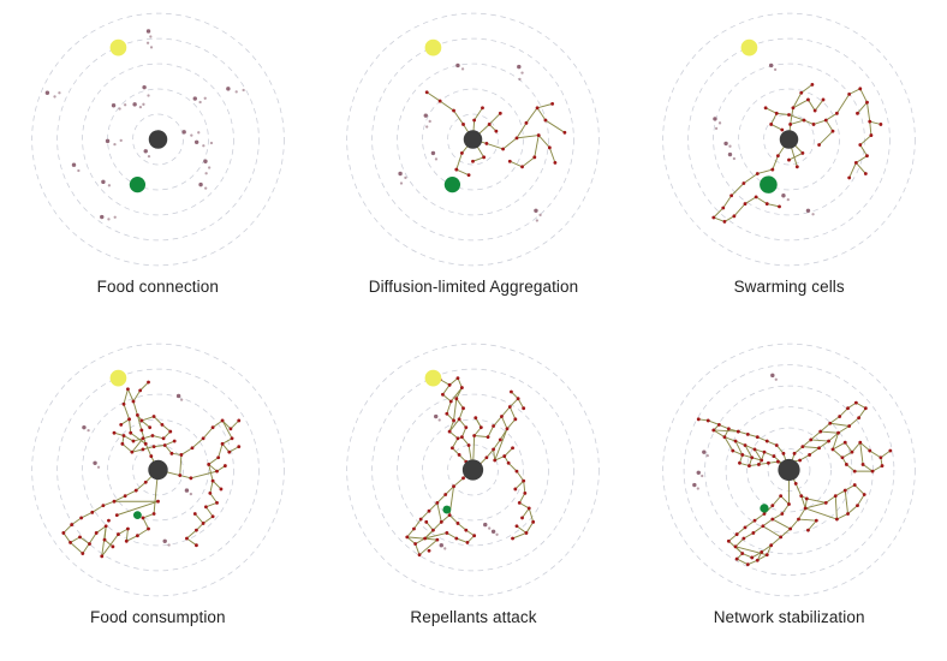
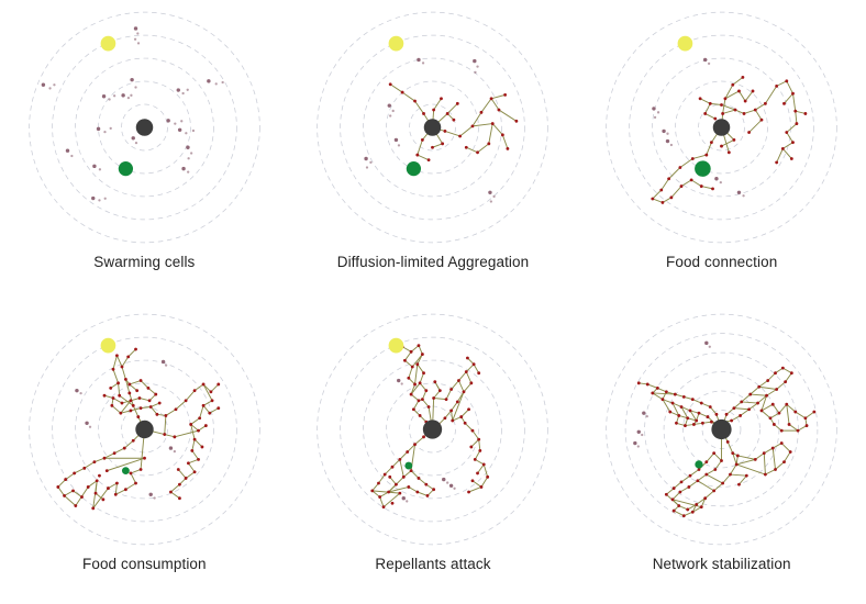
- Food connection
+ Swarming cells
  Diffusion-limited Aggregation
- Swarming cells
+ Food connection
  Food consumption
  Repellants attack
  Network stabilization
